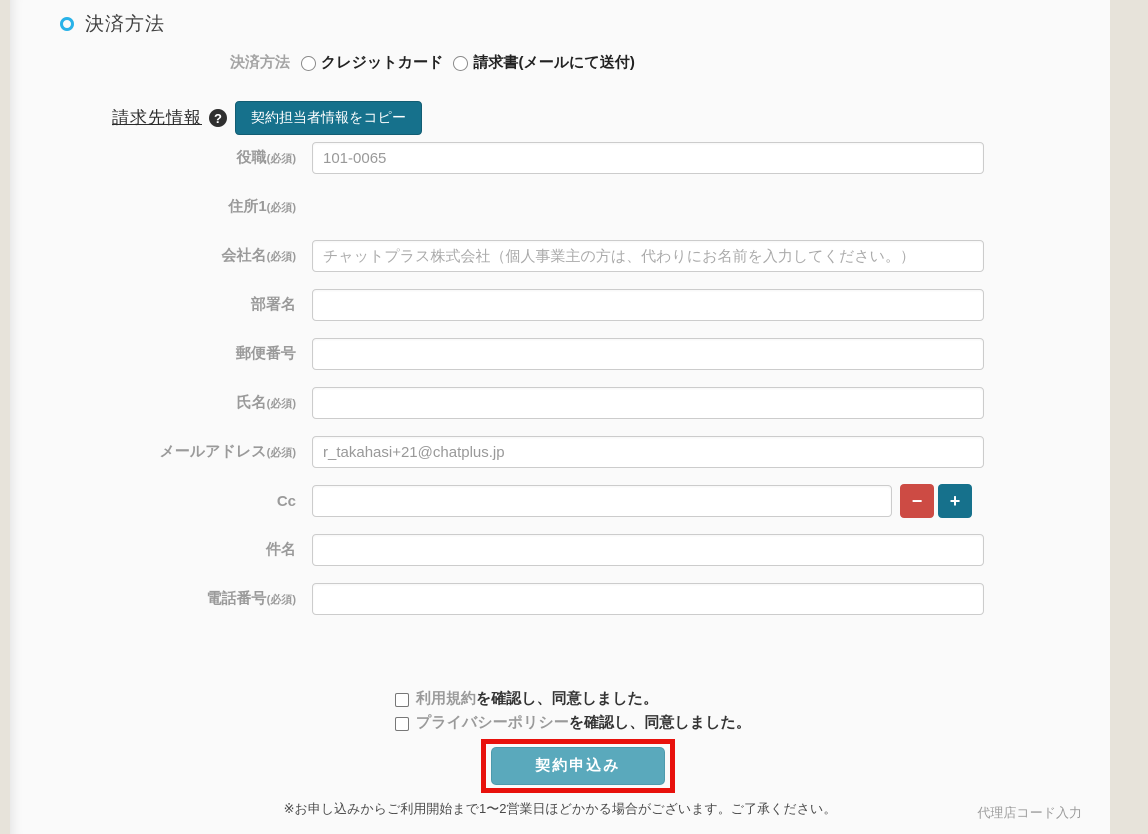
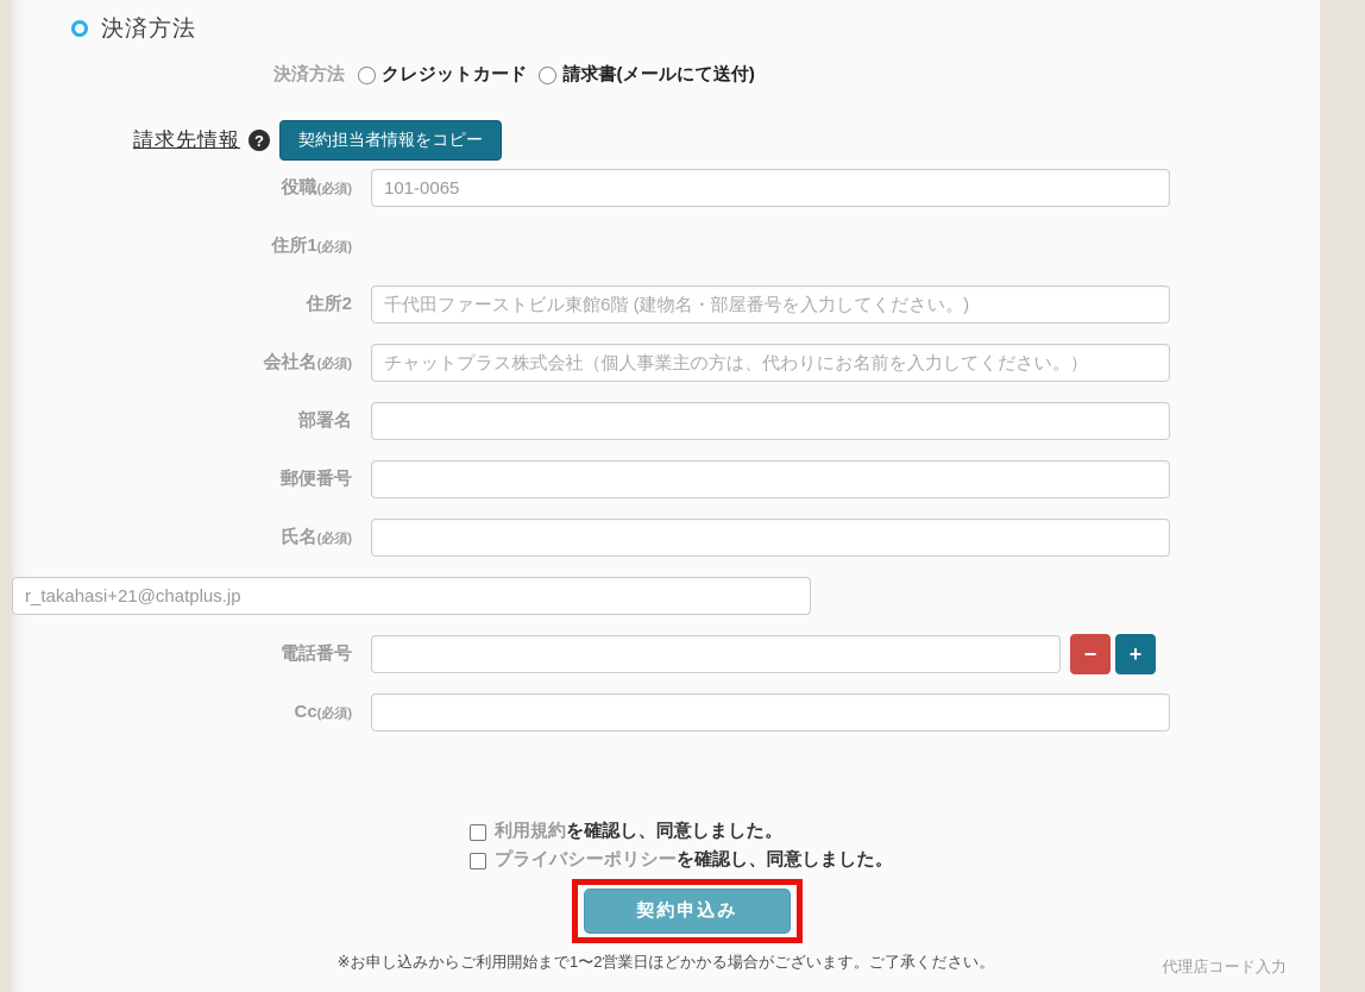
  決済方法
  決済方法
  クレジットカード
  請求書(メールにて送付)
  請求先情報
  ?
  契約担当者情報をコピー
  役職(必須)
  101-0065
  住所1(必須)
+ 住所2
+ 千代田ファーストビル東館6階 (建物名・部屋番号を入力してください。)
  会社名(必須)
  チャットプラス株式会社（個人事業主の方は、代わりにお名前を入力してください。）
  部署名
  郵便番号
  氏名(必須)
- メールアドレス(必須)
  r_takahasi+21@chatplus.jp
- Cc
+ 電話番号
  −
  +
- 件名
- 電話番号(必須)
+ Cc(必須)
  利用規約を確認し、同意しました。
  プライバシーポリシーを確認し、同意しました。
  契約申込み
  ※お申し込みからご利用開始まで1〜2営業日ほどかかる場合がございます。ご了承ください。
  代理店コード入力
